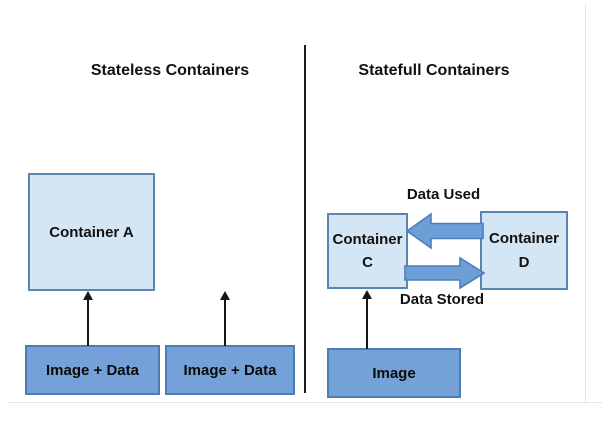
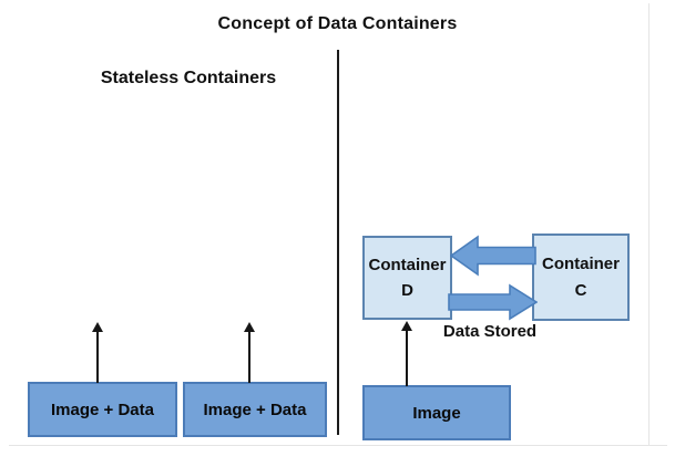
+ Concept of Data Containers
  Stateless Containers
- Statefull Containers
- Container A
  Image + Data
  Image + Data
  Container
- C
+ D
  Container
- D
+ C
- Data Used
  Data Stored
  Image
